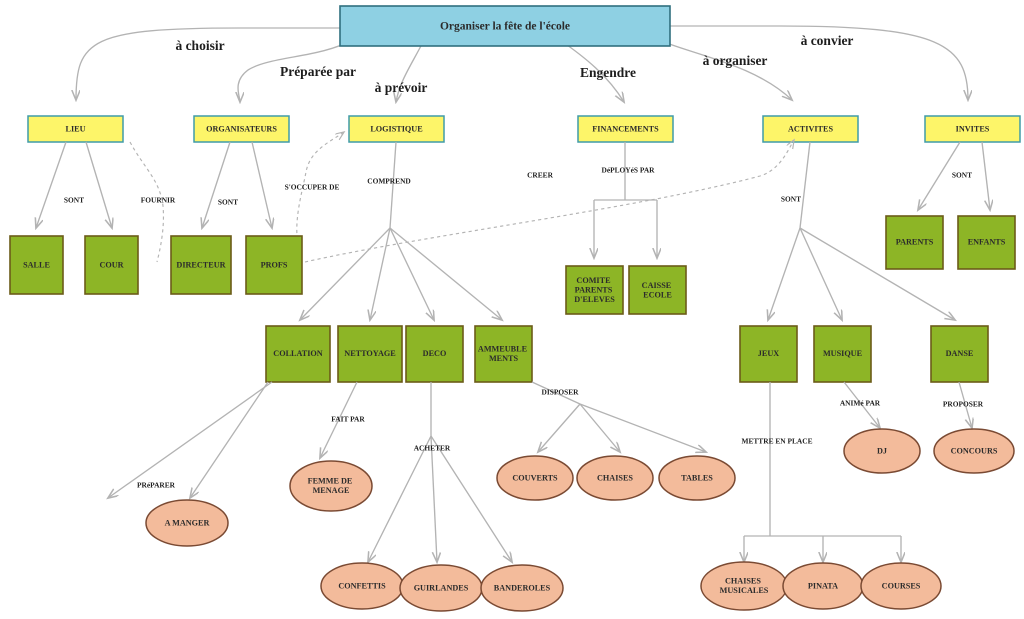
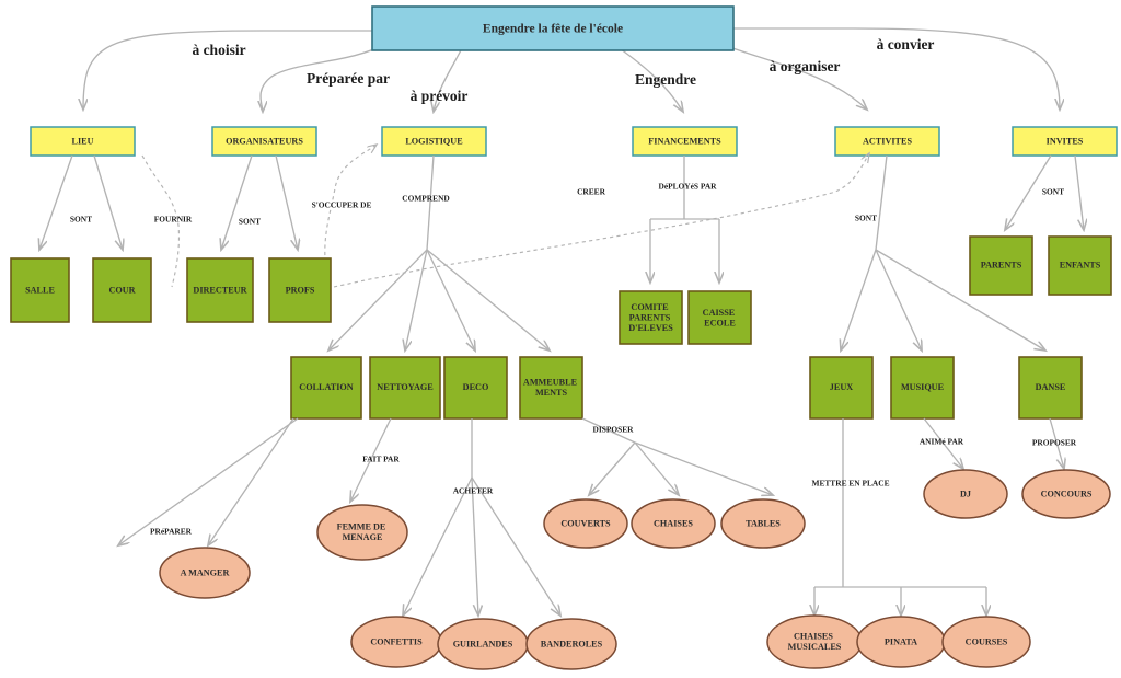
- Organiser la fête de l'école
+ Engendre la fête de l'école
  à choisir
  Préparée par
  à prévoir
  Engendre
  à organiser
  à convier
  LIEU
  ORGANISATEURS
  LOGISTIQUE
  FINANCEMENTS
  ACTIVITES
  INVITES
  SONT
  FOURNIR
  SONT
  S'OCCUPER DE
  COMPREND
  CREER
  DéPLOYéS PAR
  SONT
  SONT
  SALLE
  COUR
  DIRECTEUR
  PROFS
  COMITE PARENTS D'ELEVES
  CAISSE ECOLE
  PARENTS
  ENFANTS
  COLLATION
  NETTOYAGE
  DECO
  AMMEUBLE MENTS
  JEUX
  MUSIQUE
  DANSE
  FAIT PAR
  ACHETER
  DISPOSER
  PRéPARER
  METTRE EN PLACE
  ANIMé PAR
  PROPOSER
  A MANGER
  FEMME DE MENAGE
  CONFETTIS
  GUIRLANDES
  BANDEROLES
  COUVERTS
  CHAISES
  TABLES
  CHAISES MUSICALES
  PINATA
  COURSES
  DJ
  CONCOURS
